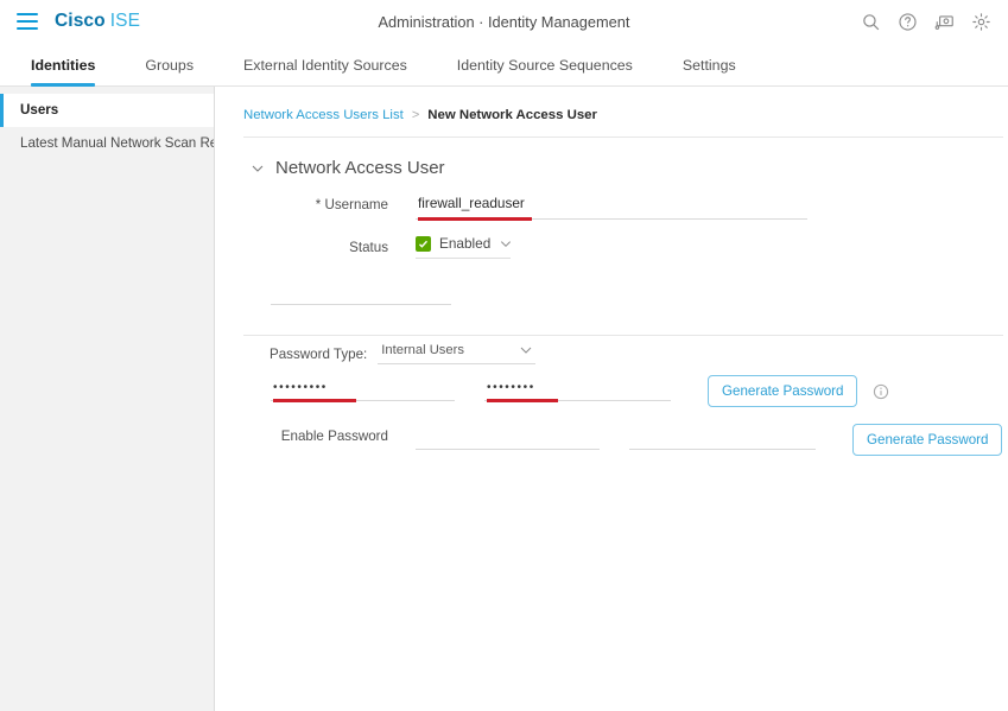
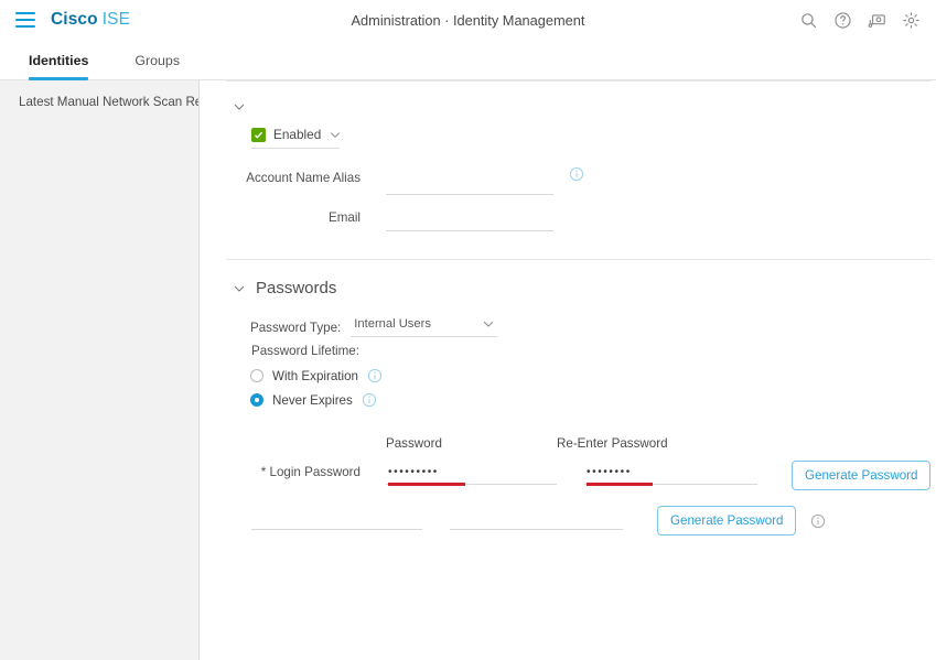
  Cisco ISE
  Administration · Identity Management
  Identities
  Groups
- External Identity Sources
- Identity Source Sequences
- Settings
- Users
  Latest Manual Network Scan R
- Network Access Users List
- >
- New Network Access User
- Network Access User
- * Username
- firewall_readuser
- Status
  Enabled
+ Account Name Alias
+ Email
+ Passwords
  Password Type:
  Internal Users
+ Password Lifetime:
+ With Expiration
+ Never Expires
+ Password
+ Re-Enter Password
+ * Login Password
  •••••••••
  ••••••••
  Generate Password
- Enable Password
  Generate Password
